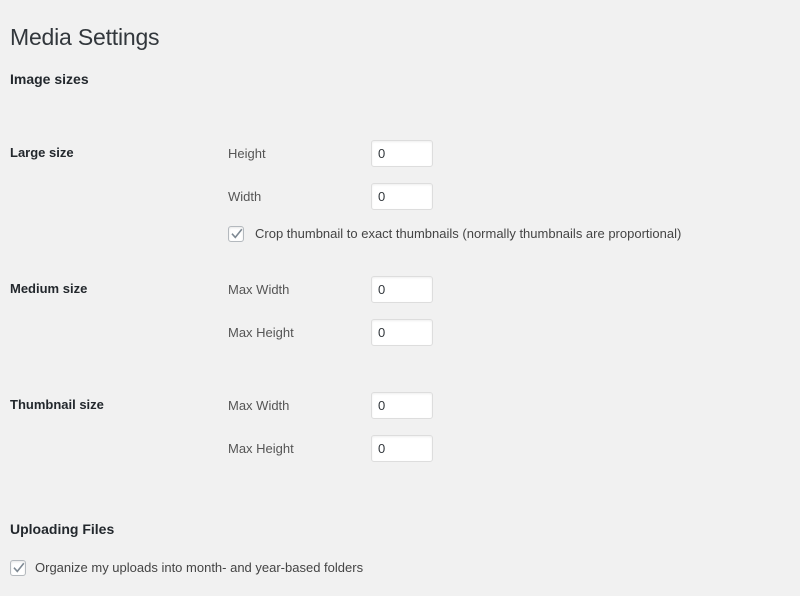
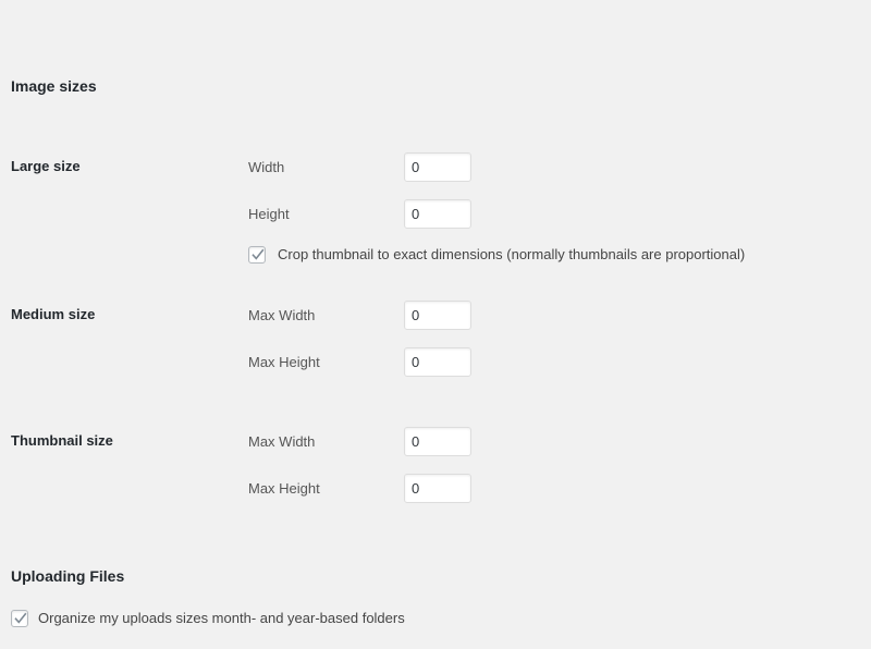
- Media Settings
  Image sizes
  Large size
- Height
+ Width
  0
- Width
+ Height
  0
- Crop thumbnail to exact thumbnails (normally thumbnails are proportional)
+ Crop thumbnail to exact dimensions (normally thumbnails are proportional)
  Medium size
  Max Width
  0
  Max Height
  0
  Thumbnail size
  Max Width
  0
  Max Height
  0
  Uploading Files
- Organize my uploads into month- and year-based folders
+ Organize my uploads sizes month- and year-based folders
